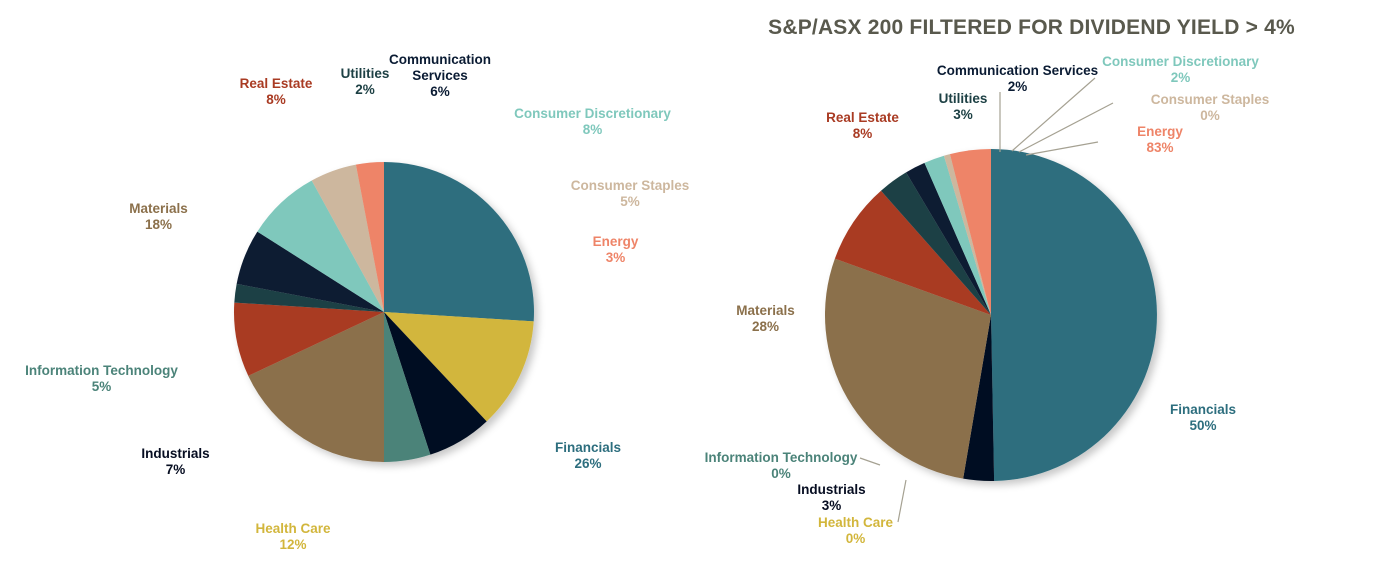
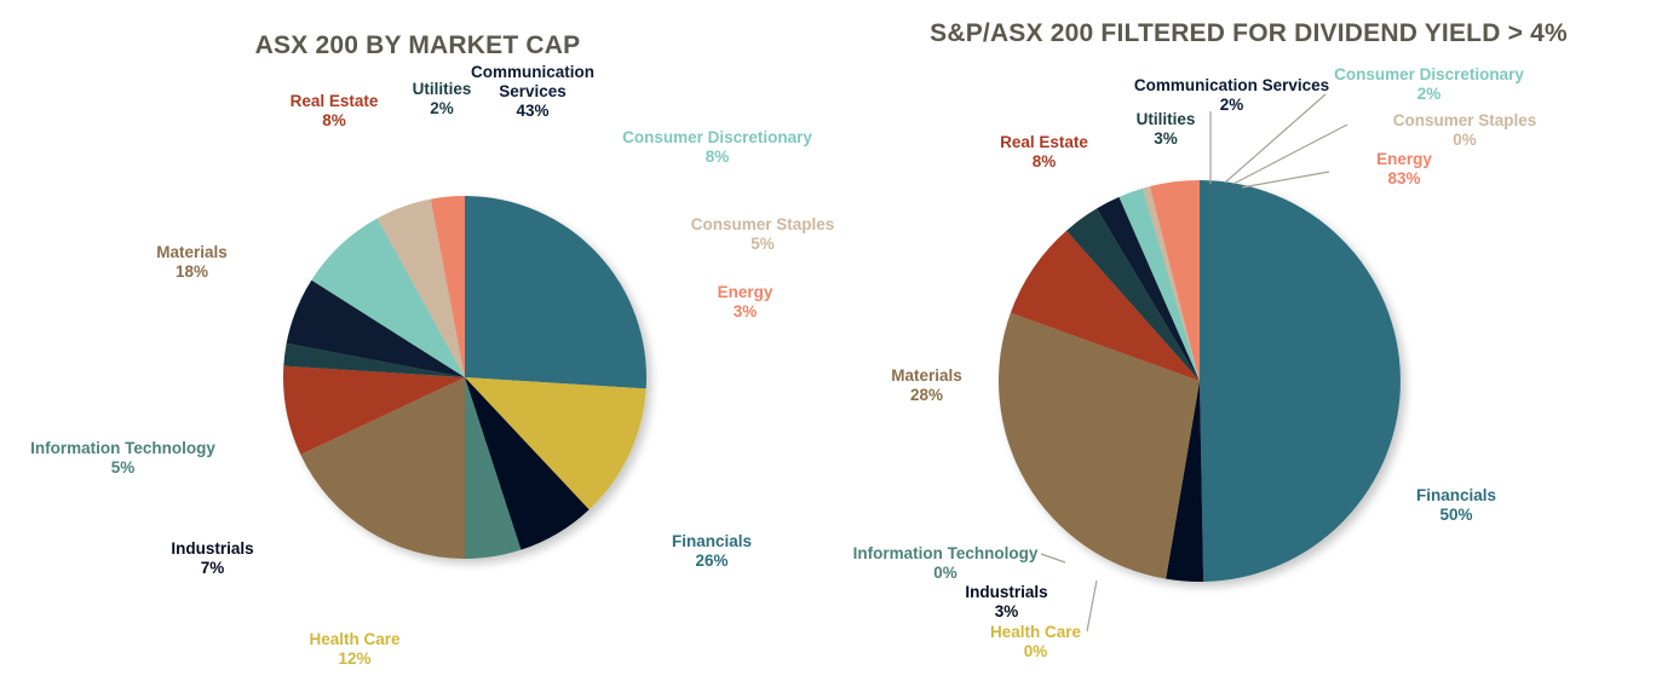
+ ASX 200 BY MARKET CAP
  Communication Services
- 6%
+ 43%
  Consumer Discretionary
  8%
  Consumer Staples
  5%
  Energy
  3%
  Financials
  26%
  Health Care
  12%
  Industrials
  7%
  Information Technology
  5%
  Materials
  18%
  Real Estate
  8%
  Utilities
  2%
  S&P/ASX 200 FILTERED FOR DIVIDEND YIELD > 4%
  Communication Services
  2%
  Consumer Discretionary
  2%
  Consumer Staples
  0%
  Energy
  83%
  Financials
  50%
  Health Care
  0%
  Industrials
  3%
  Information Technology
  0%
  Materials
  28%
  Real Estate
  8%
  Utilities
  3%
